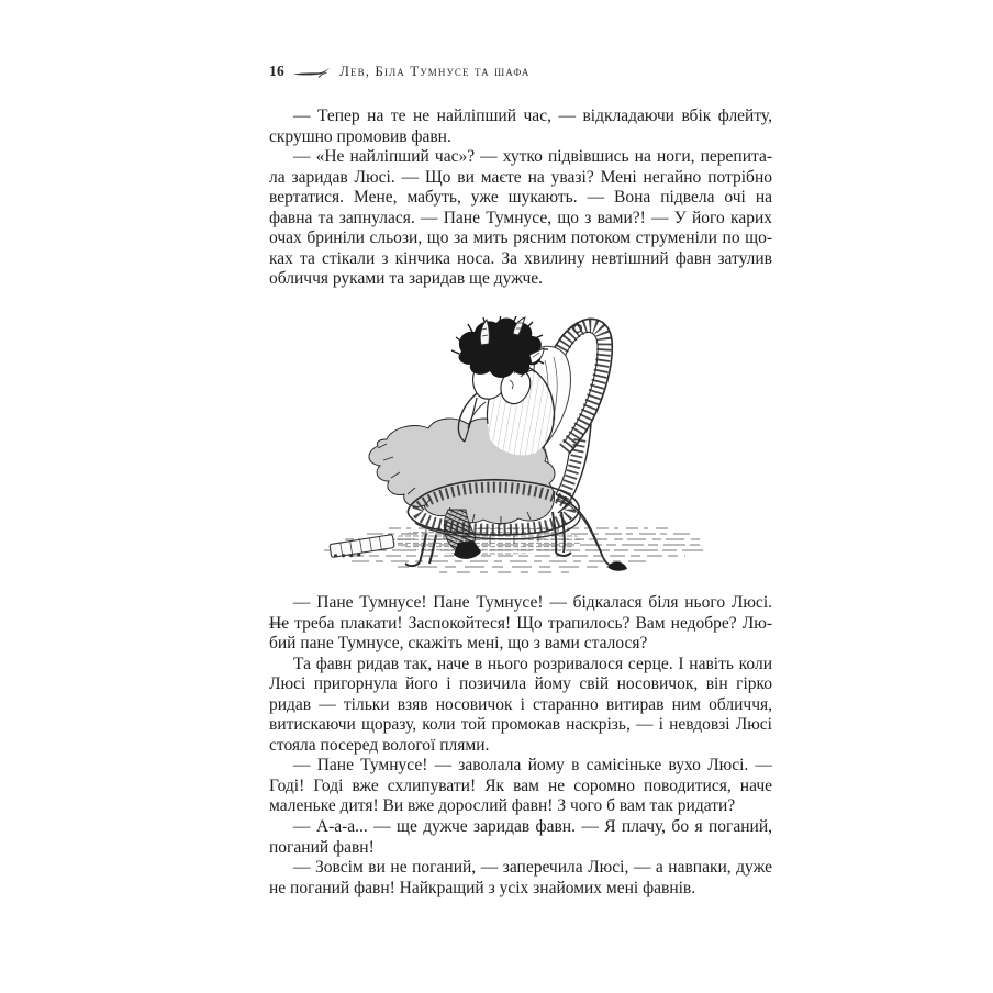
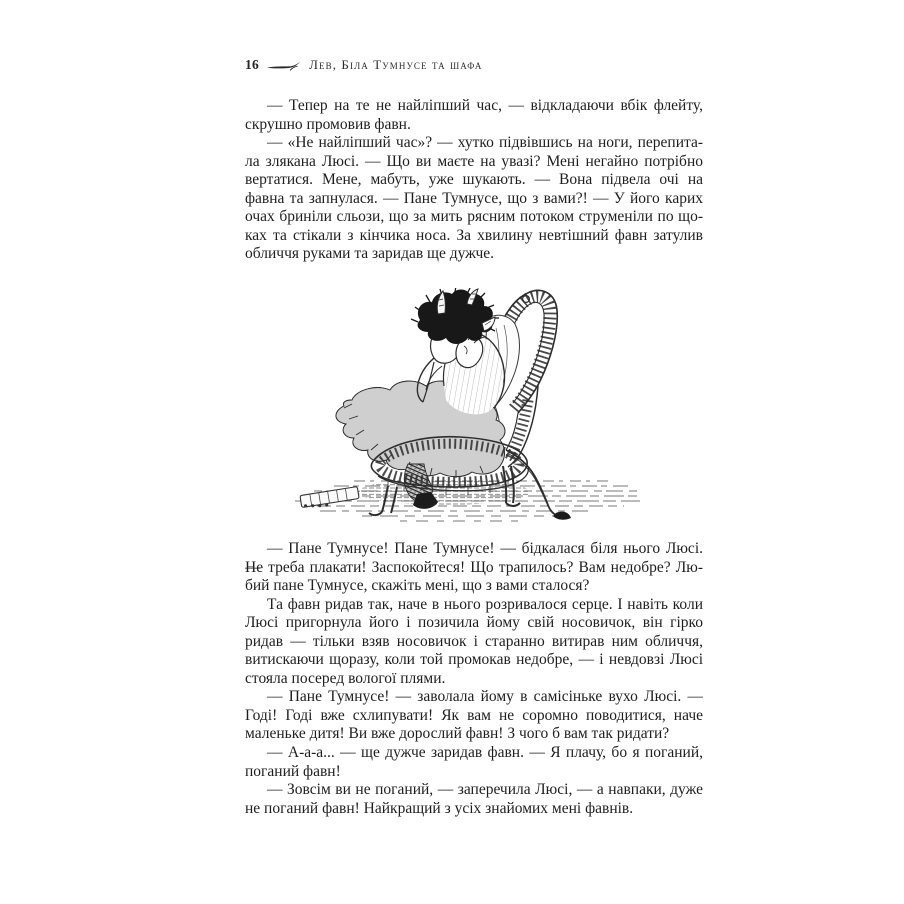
  16
  Лев, Біла Тумнусе та шафа
  — Тепер на те не найліпший час, — відкладаючи вбік флейту,
  скрушно промовив фавн.
  — «Не найліпший час»? — хутко підвівшись на ноги, перепита-
- ла заридав Люсі. — Що ви маєте на увазі? Мені негайно потрібно
+ ла злякана Люсі. — Що ви маєте на увазі? Мені негайно потрібно
  вертатися. Мене, мабуть, уже шукають. — Вона підвела очі на
  фавна та запнулася. — Пане Тумнусе, що з вами?! — У його карих
  очах бриніли сльози, що за мить рясним потоком струменіли по що-
  ках та стікали з кінчика носа. За хвилину невтішний фавн затулив
  обличчя руками та заридав ще дужче.
  — Пане Тумнусе! Пане Тумнусе! — бідкалася біля нього Люсі. —
  Не треба плакати! Заспокойтеся! Що трапилось? Вам недобре? Лю-
  бий пане Тумнусе, скажіть мені, що з вами сталося?
  Та фавн ридав так, наче в нього розривалося серце. І навіть коли
  Люсі пригорнула його і позичила йому свій носовичок, він гірко
  ридав — тільки взяв носовичок і старанно витирав ним обличчя,
- витискаючи щоразу, коли той промокав наскрізь, — і невдовзі Люсі
+ витискаючи щоразу, коли той промокав недобре, — і невдовзі Люсі
  стояла посеред вологої плями.
  — Пане Тумнусе! — заволала йому в самісіньке вухо Люсі. —
  Годі! Годі вже схлипувати! Як вам не соромно поводитися, наче
  маленьке дитя! Ви вже дорослий фавн! З чого б вам так ридати?
  — А-а-а... — ще дужче заридав фавн. — Я плачу, бо я поганий,
  поганий фавн!
  — Зовсім ви не поганий, — заперечила Люсі, — а навпаки, дуже
  не поганий фавн! Найкращий з усіх знайомих мені фавнів.
